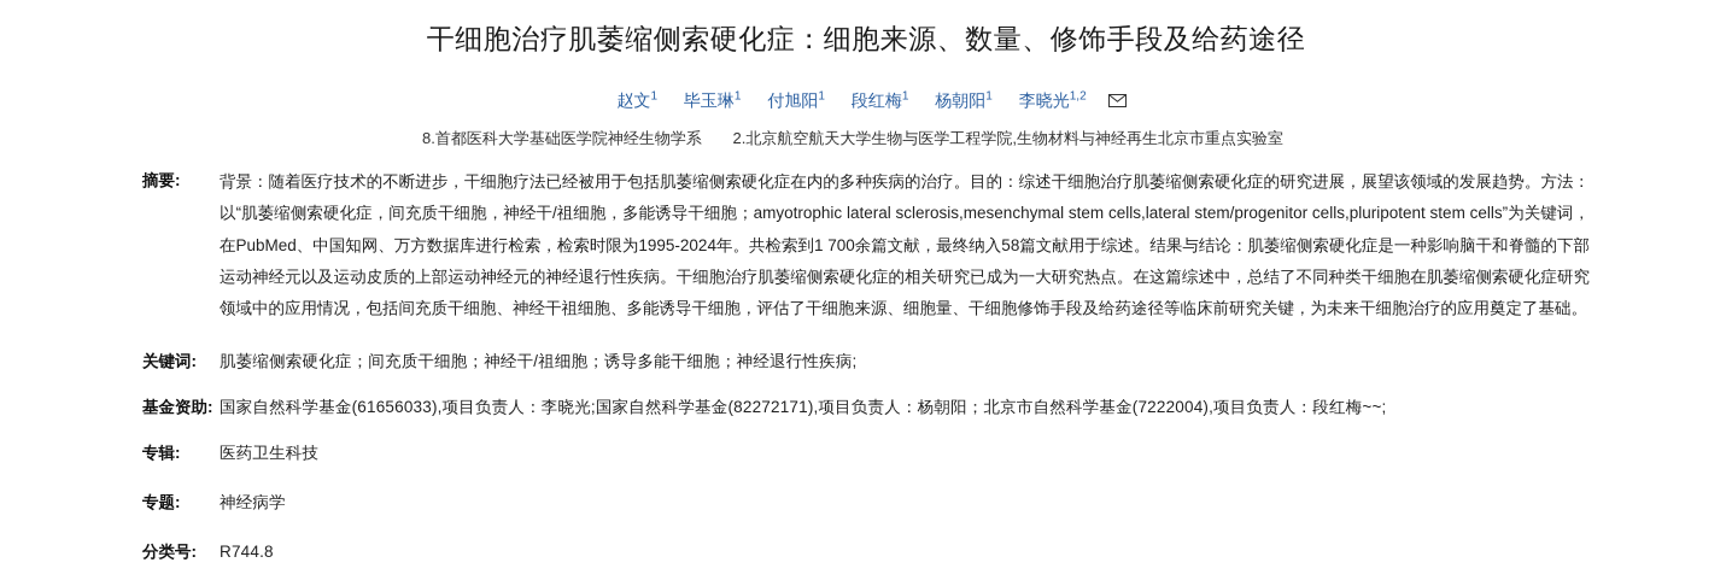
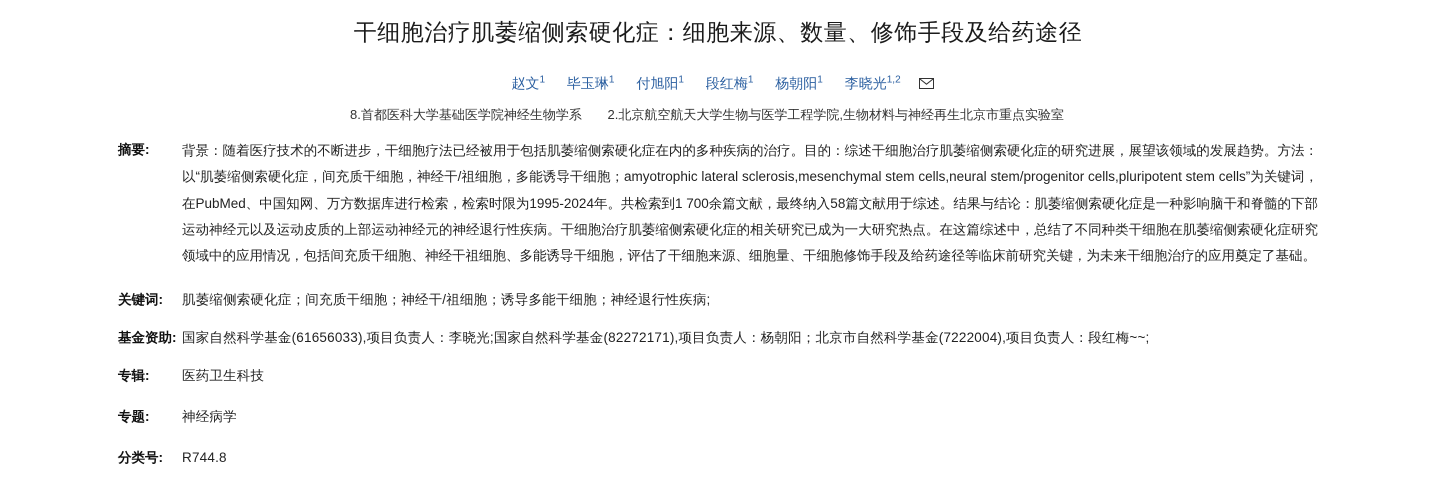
  干细胞治疗肌萎缩侧索硬化症：细胞来源、数量、修饰手段及给药途径
  赵文1 毕玉琳1 付旭阳1 段红梅1 杨朝阳1 李晓光1,2
  8.首都医科大学基础医学院神经生物学系 2.北京航空航天大学生物与医学工程学院,生物材料与神经再生北京市重点实验室
  摘要:
- 背景：随着医疗技术的不断进步，干细胞疗法已经被用于包括肌萎缩侧索硬化症在内的多种疾病的治疗。目的：综述干细胞治疗肌萎缩侧索硬化症的研究进展，展望该领域的发展趋势。方法：以“肌萎缩侧索硬化症，间充质干细胞，神经干/祖细胞，多能诱导干细胞；amyotrophic lateral sclerosis,mesenchymal stem cells,lateral stem/progenitor cells,pluripotent stem cells”为关键词，在PubMed、中国知网、万方数据库进行检索，检索时限为1995-2024年。共检索到1 700余篇文献，最终纳入58篇文献用于综述。结果与结论：肌萎缩侧索硬化症是一种影响脑干和脊髓的下部运动神经元以及运动皮质的上部运动神经元的神经退行性疾病。干细胞治疗肌萎缩侧索硬化症的相关研究已成为一大研究热点。在这篇综述中，总结了不同种类干细胞在肌萎缩侧索硬化症研究领域中的应用情况，包括间充质干细胞、神经干祖细胞、多能诱导干细胞，评估了干细胞来源、细胞量、干细胞修饰手段及给药途径等临床前研究关键，为未来干细胞治疗的应用奠定了基础。
+ 背景：随着医疗技术的不断进步，干细胞疗法已经被用于包括肌萎缩侧索硬化症在内的多种疾病的治疗。目的：综述干细胞治疗肌萎缩侧索硬化症的研究进展，展望该领域的发展趋势。方法：以“肌萎缩侧索硬化症，间充质干细胞，神经干/祖细胞，多能诱导干细胞；amyotrophic lateral sclerosis,mesenchymal stem cells,neural stem/progenitor cells,pluripotent stem cells”为关键词，在PubMed、中国知网、万方数据库进行检索，检索时限为1995-2024年。共检索到1 700余篇文献，最终纳入58篇文献用于综述。结果与结论：肌萎缩侧索硬化症是一种影响脑干和脊髓的下部运动神经元以及运动皮质的上部运动神经元的神经退行性疾病。干细胞治疗肌萎缩侧索硬化症的相关研究已成为一大研究热点。在这篇综述中，总结了不同种类干细胞在肌萎缩侧索硬化症研究领域中的应用情况，包括间充质干细胞、神经干祖细胞、多能诱导干细胞，评估了干细胞来源、细胞量、干细胞修饰手段及给药途径等临床前研究关键，为未来干细胞治疗的应用奠定了基础。
  关键词:
  肌萎缩侧索硬化症；间充质干细胞；神经干/祖细胞；诱导多能干细胞；神经退行性疾病;
  基金资助:
  国家自然科学基金(61656033),项目负责人：李晓光;国家自然科学基金(82272171),项目负责人：杨朝阳；北京市自然科学基金(7222004),项目负责人：段红梅~~;
  专辑:
  医药卫生科技
  专题:
  神经病学
  分类号:
  R744.8
